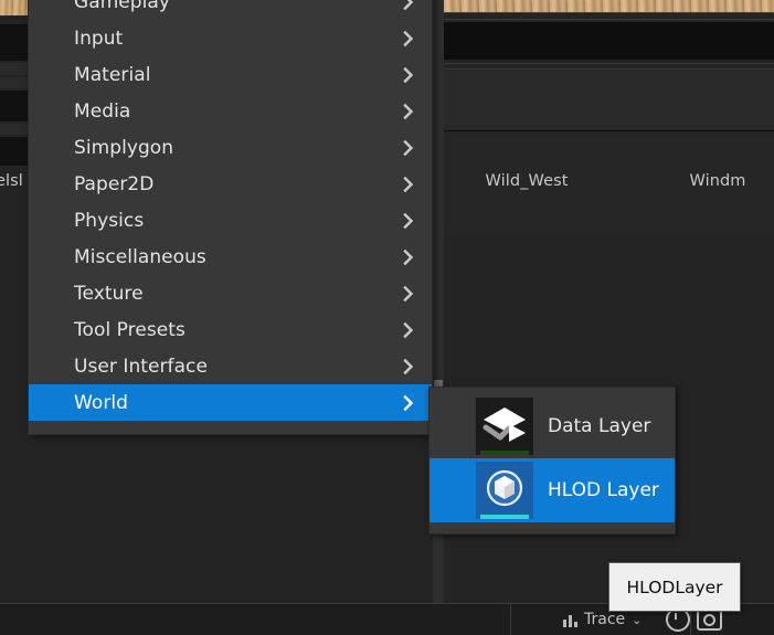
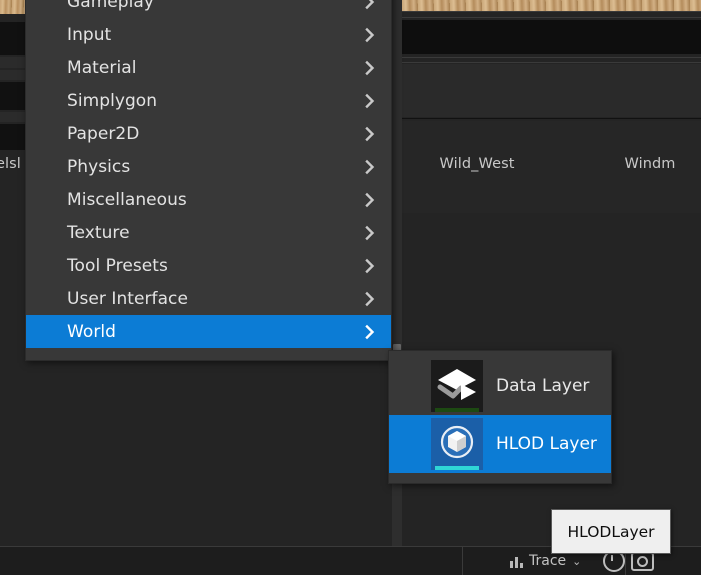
  elsl
  Trace
  ⌄
  Wild_West
  Windm
  Gameplay
  Input
  Material
- Media
  Simplygon
  Paper2D
  Physics
  Miscellaneous
  Texture
  Tool Presets
  User Interface
  World
  Data Layer
  HLOD Layer
  HLODLayer
